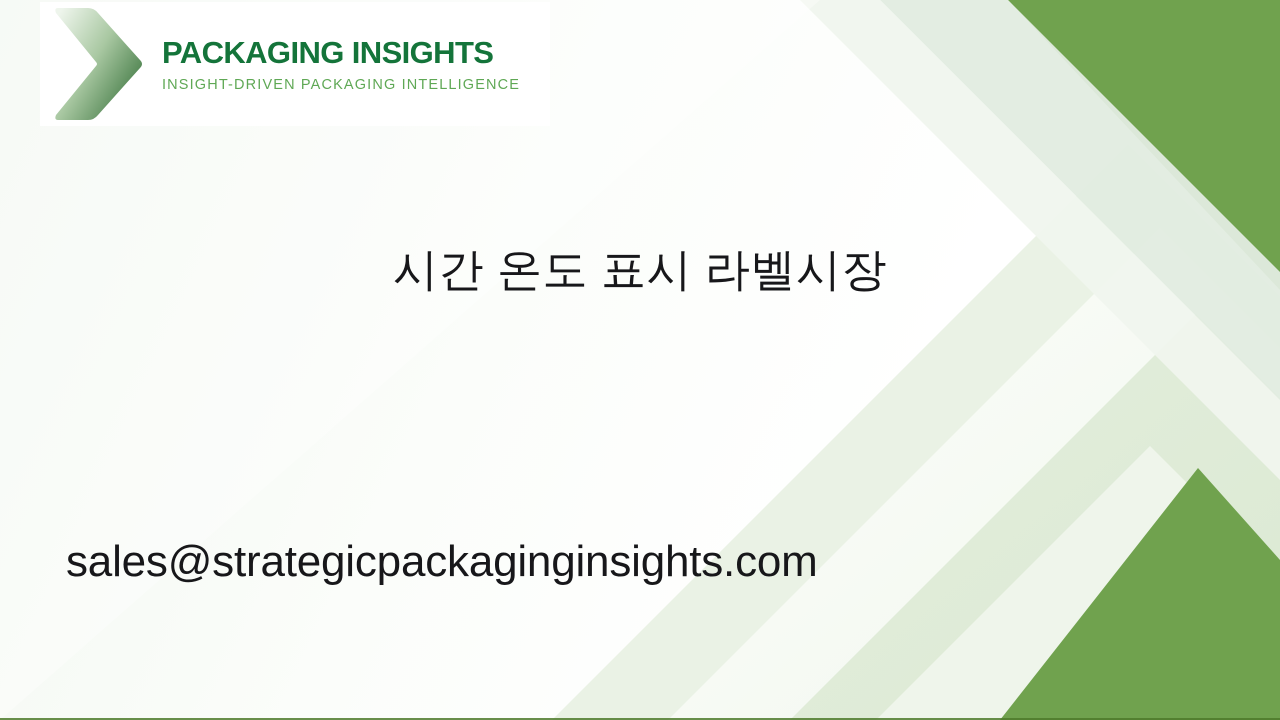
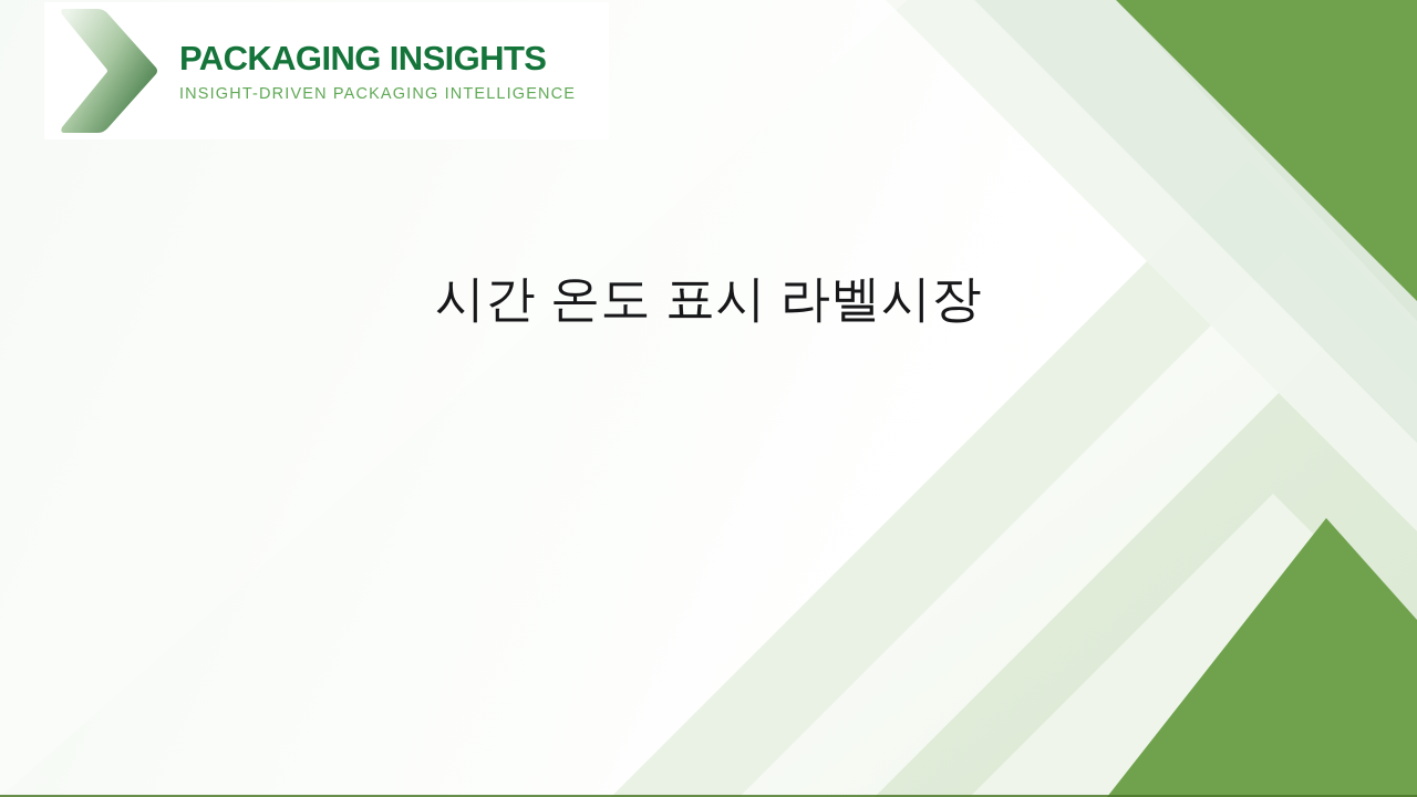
  PACKAGING INSIGHTS
  INSIGHT-DRIVEN PACKAGING INTELLIGENCE
  시간 온도 표시 라벨시장
- sales@strategicpackaginginsights.com
